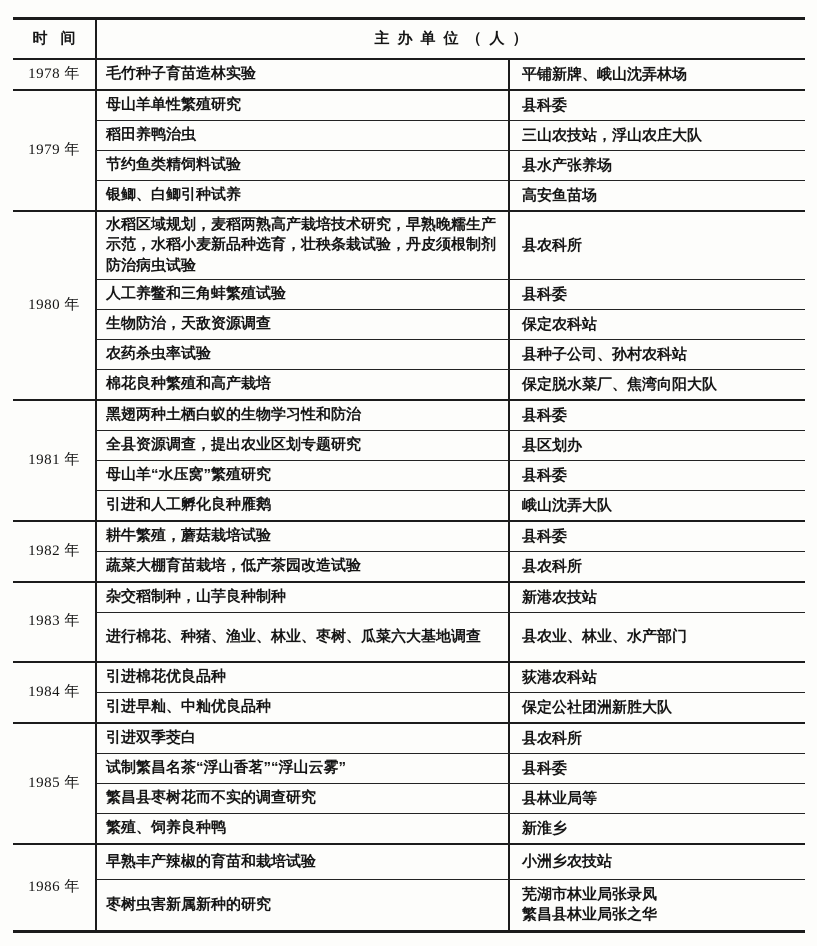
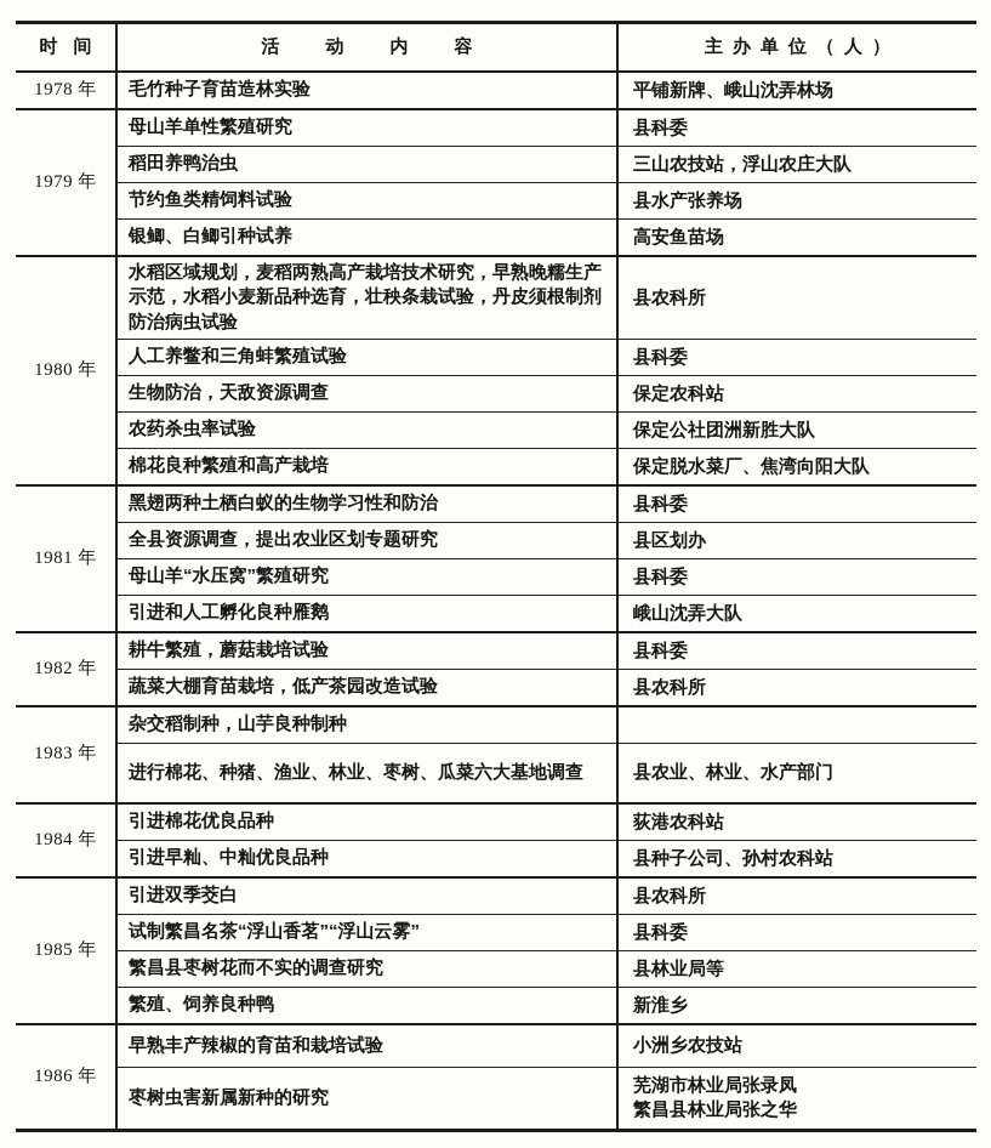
  时间
+ 活动内容
  主办单位（人）
  1978 年
  毛竹种子育苗造林实验
  平铺新牌、峨山沈弄林场
  1979 年
  母山羊单性繁殖研究
  县科委
  稻田养鸭治虫
  三山农技站，浮山农庄大队
  节约鱼类精饲料试验
  县水产张养场
  银鲫、白鲫引种试养
  高安鱼苗场
  1980 年
  水稻区域规划，麦稻两熟高产栽培技术研究，早熟晚糯生产示范，水稻小麦新品种选育，壮秧条栽试验，丹皮须根制剂防治病虫试验
  县农科所
  人工养鳖和三角蚌繁殖试验
  县科委
  生物防治，天敌资源调查
  保定农科站
  农药杀虫率试验
- 县种子公司、孙村农科站
+ 保定公社团洲新胜大队
  棉花良种繁殖和高产栽培
  保定脱水菜厂、焦湾向阳大队
  1981 年
  黑翅两种土栖白蚁的生物学习性和防治
  县科委
  全县资源调查，提出农业区划专题研究
  县区划办
  母山羊“水压窝”繁殖研究
  县科委
  引进和人工孵化良种雁鹅
  峨山沈弄大队
  1982 年
  耕牛繁殖，蘑菇栽培试验
  县科委
  蔬菜大棚育苗栽培，低产茶园改造试验
  县农科所
  1983 年
  杂交稻制种，山芋良种制种
- 新港农技站
  进行棉花、种猪、渔业、林业、枣树、瓜菜六大基地调查
  县农业、林业、水产部门
  1984 年
  引进棉花优良品种
  荻港农科站
  引进早籼、中籼优良品种
- 保定公社团洲新胜大队
+ 县种子公司、孙村农科站
  1985 年
  引进双季茭白
  县农科所
  试制繁昌名茶“浮山香茗”“浮山云雾”
  县科委
  繁昌县枣树花而不实的调查研究
  县林业局等
  繁殖、饲养良种鸭
  新淮乡
  1986 年
  早熟丰产辣椒的育苗和栽培试验
  小洲乡农技站
  枣树虫害新属新种的研究
  芜湖市林业局张录凤
  繁昌县林业局张之华
